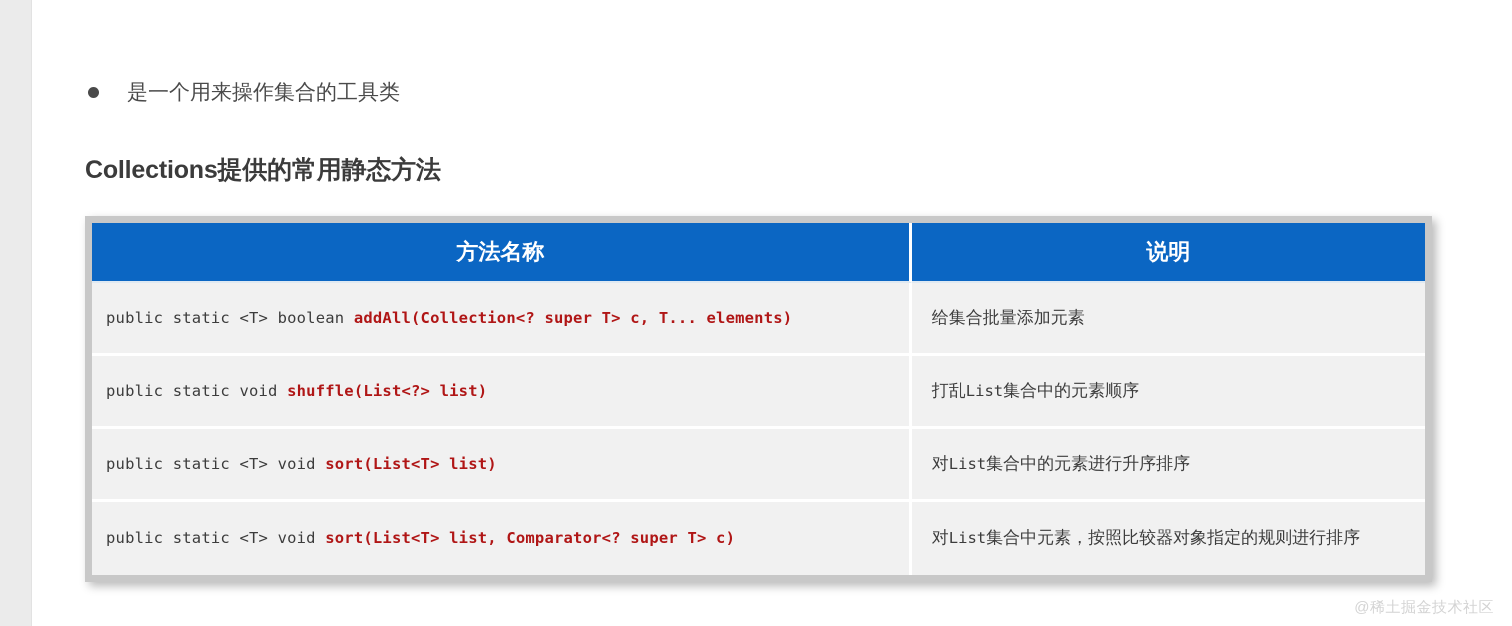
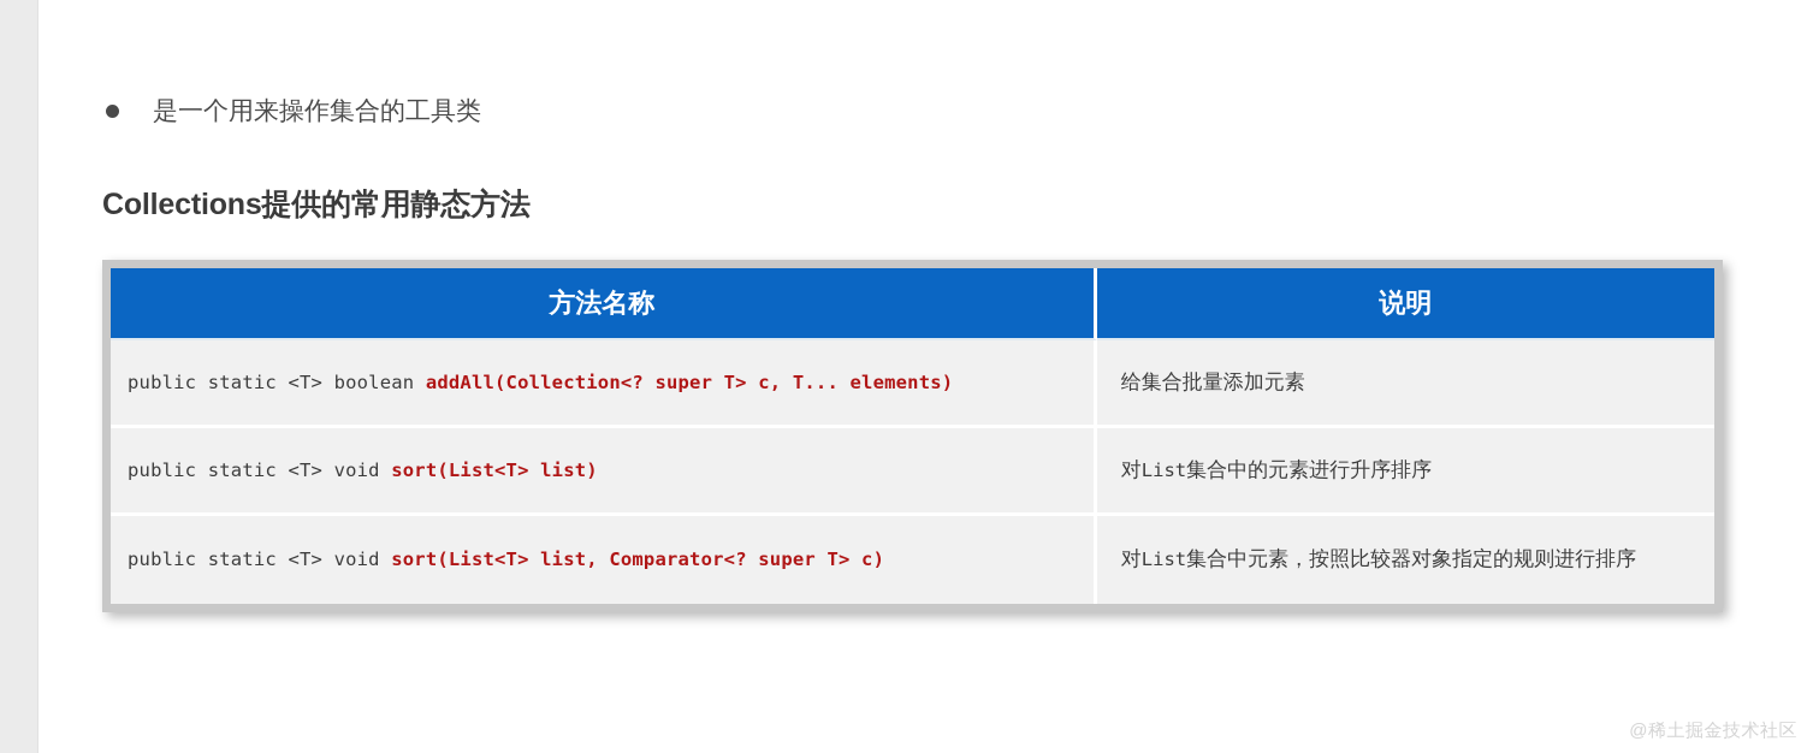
  是一个用来操作集合的工具类
  Collections提供的常用静态方法
  方法名称	说明
  public static <T> boolean addAll(Collection<? super T> c, T... elements)	给集合批量添加元素
- public static void shuffle(List<?> list)	打乱List集合中的元素顺序
  public static <T> void sort(List<T> list)	对List集合中的元素进行升序排序
  public static <T> void sort(List<T> list, Comparator<? super T> c)	对List集合中元素，按照比较器对象指定的规则进行排序
  @稀土掘金技术社区
